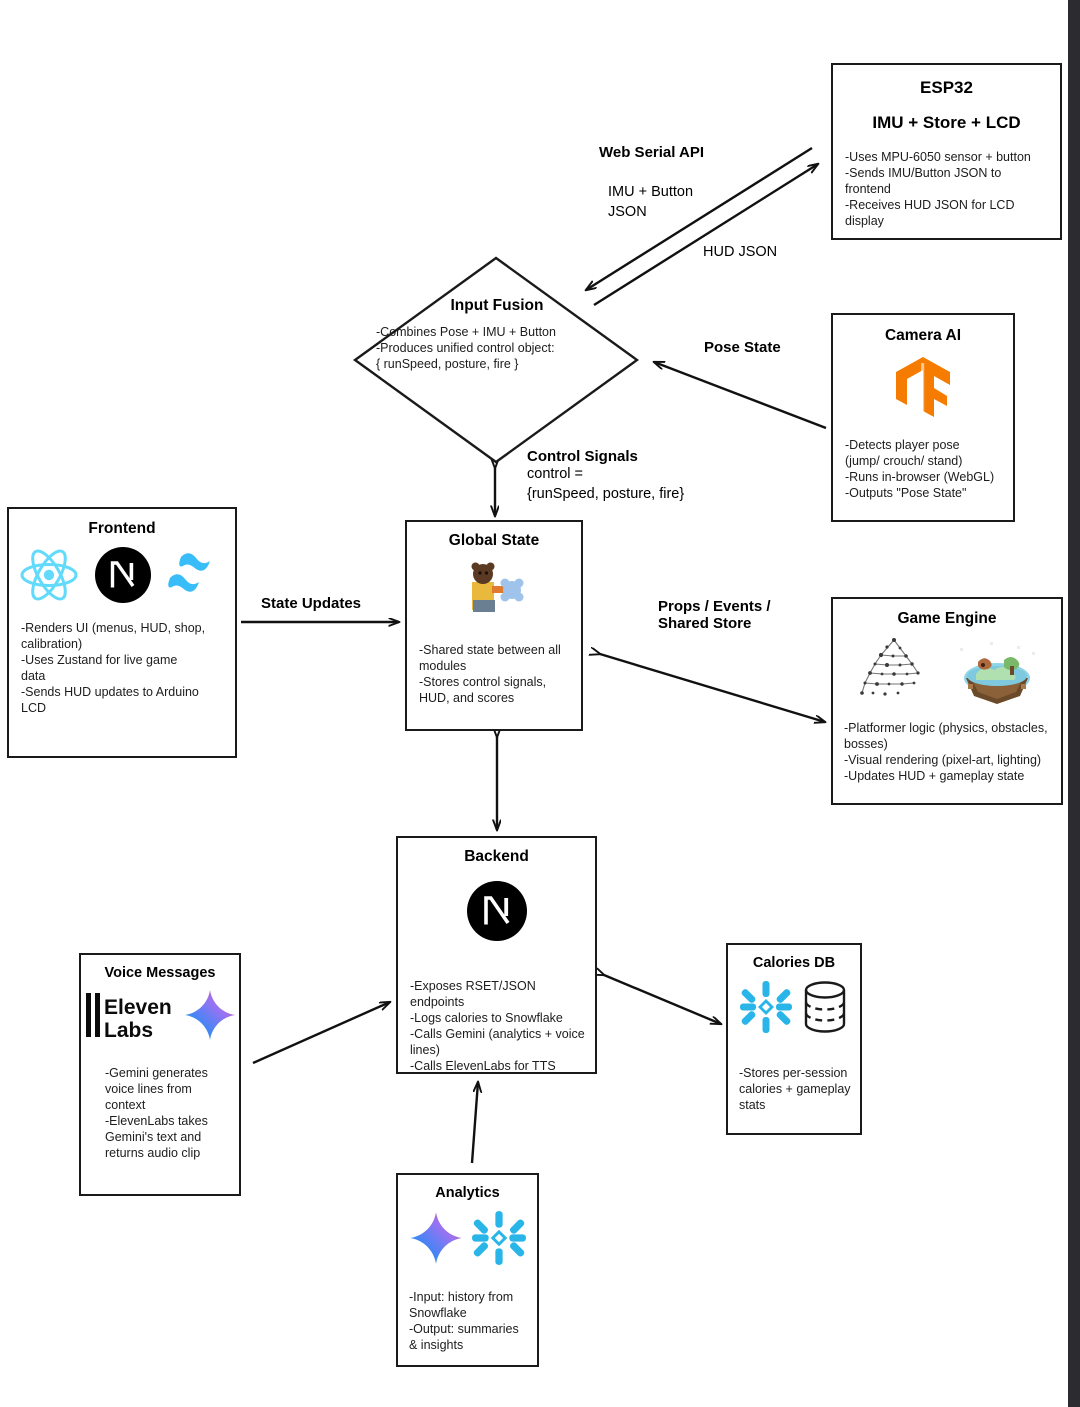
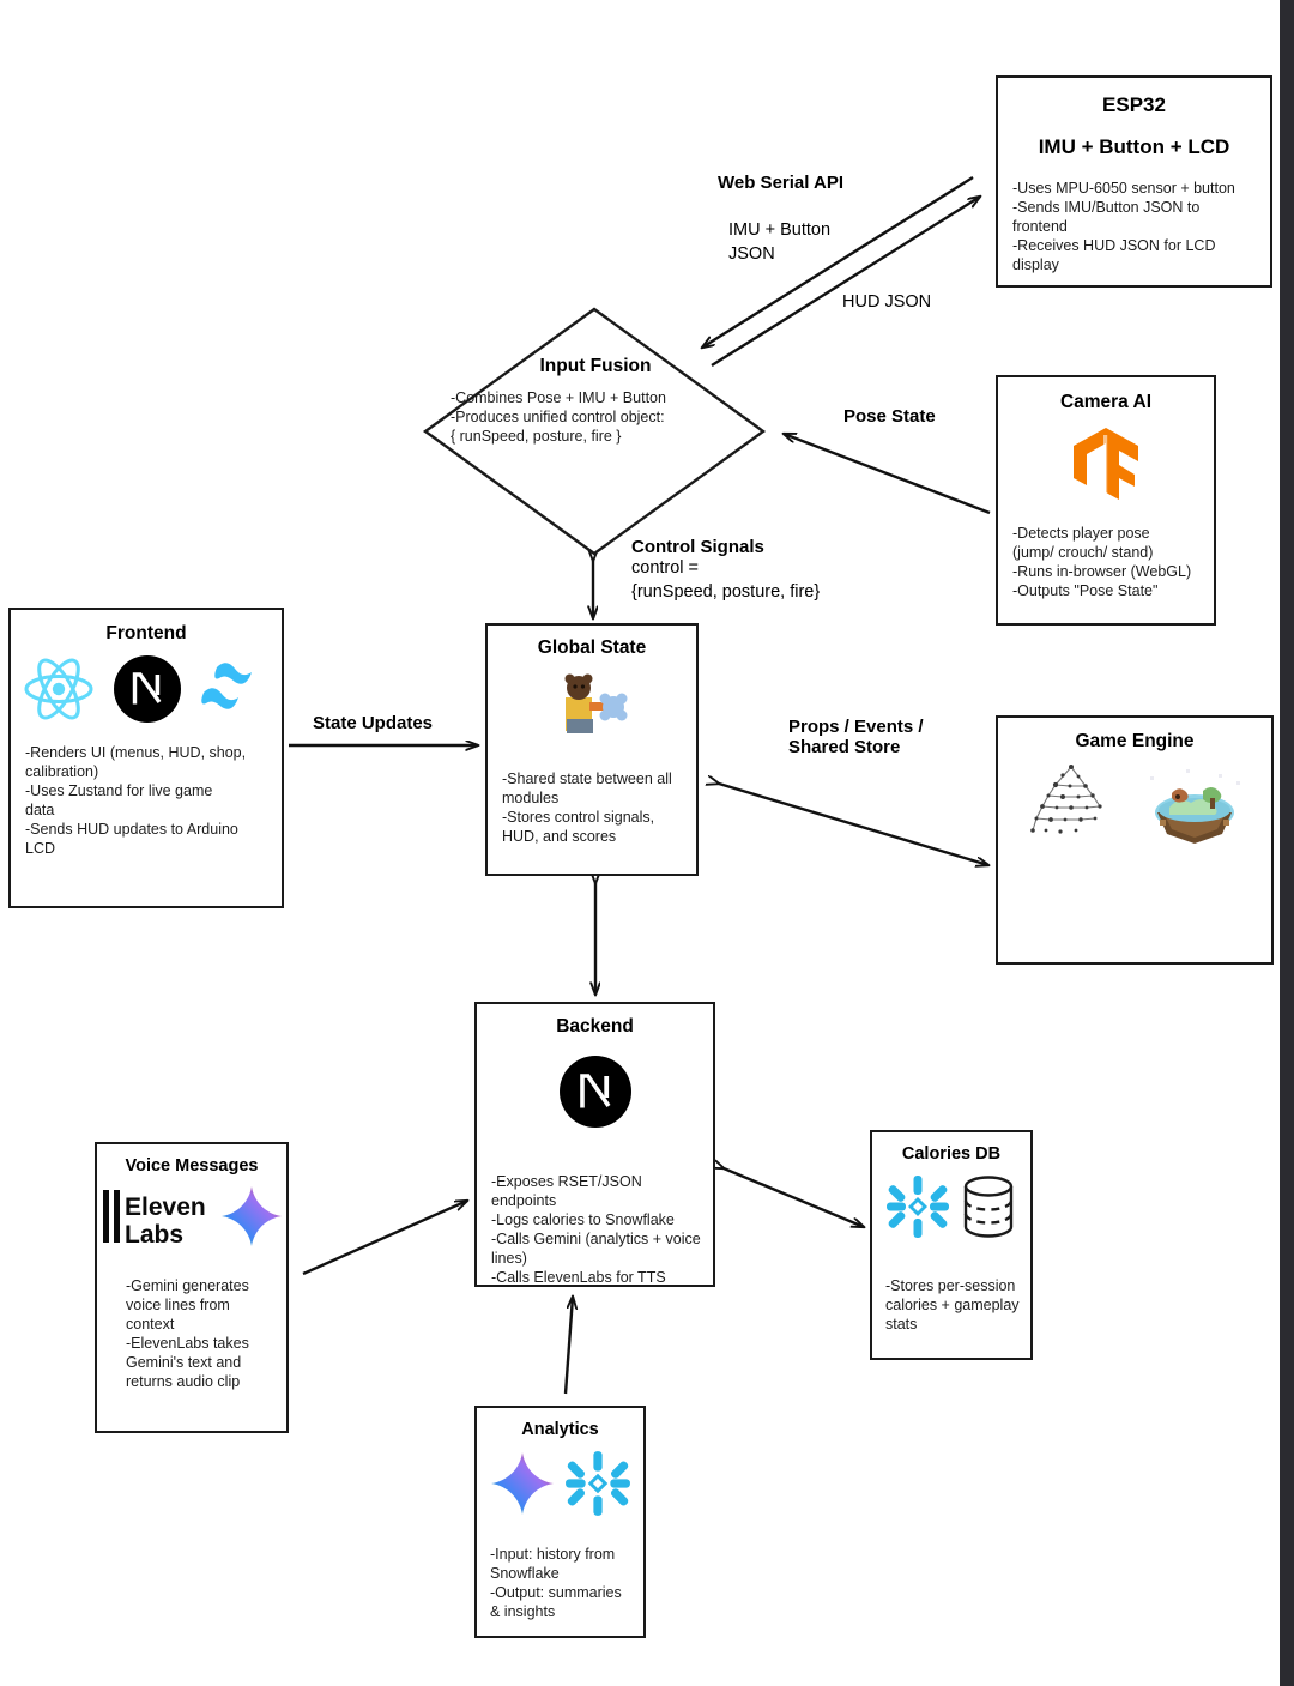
  ESP32
- IMU + Store + LCD
+ IMU + Button + LCD
  -Uses MPU-6050 sensor + button
  -Sends IMU/Button JSON to
  frontend
  -Receives HUD JSON for LCD display
  Input Fusion
  -Combines Pose + IMU + Button
  -Produces unified control object:
  { runSpeed, posture, fire }
  Camera AI
  -Detects player pose
  (jump/ crouch/ stand)
  -Runs in-browser (WebGL)
  -Outputs "Pose State"
  Frontend
  -Renders UI (menus, HUD, shop,
  calibration)
  -Uses Zustand for live game
  data
  -Sends HUD updates to Arduino
  LCD
  Global State
  -Shared state between all
  modules
  -Stores control signals,
  HUD, and scores
  Game Engine
- -Platformer logic (physics, obstacles,
- bosses)
- -Visual rendering (pixel-art, lighting)
- -Updates HUD + gameplay state
  Backend
  -Exposes RSET/JSON endpoints
  -Logs calories to Snowflake
  -Calls Gemini (analytics + voice
  lines)
  -Calls ElevenLabs for TTS
  Voice Messages
  Eleven
  Labs
  -Gemini generates
  voice lines from
  context
  -ElevenLabs takes
  Gemini's text and
  returns audio clip
  Calories DB
  -Stores per-session
  calories + gameplay
  stats
  Analytics
  -Input: history from
  Snowflake
  -Output: summaries
  & insights
  Web Serial API
  IMU + Button
  JSON
  HUD JSON
  Pose State
  Control Signals
  control =
  {runSpeed, posture, fire}
  State Updates
  Props / Events /
  Shared Store
